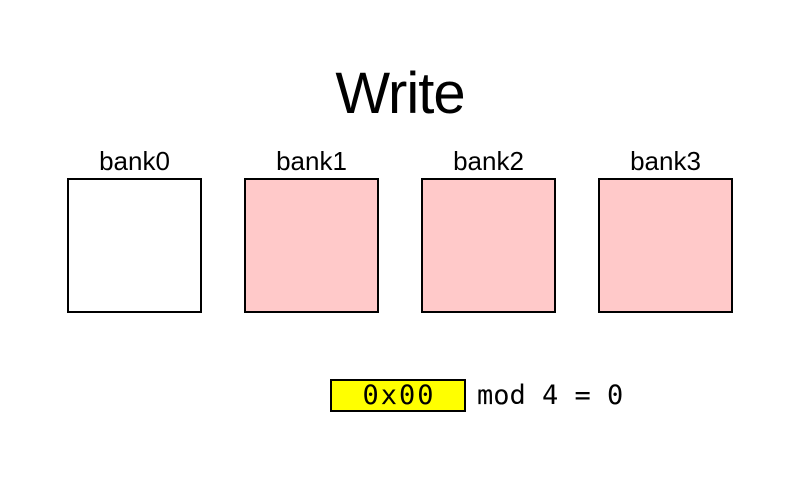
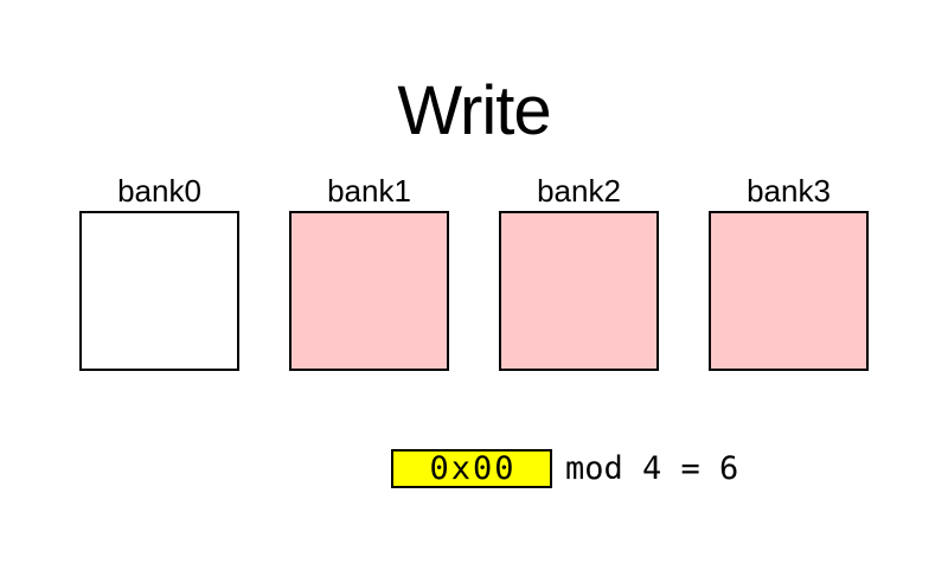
  Write
  bank0
  bank1
  bank2
  bank3
  0x00
- mod 4 = 0
+ mod 4 = 6
